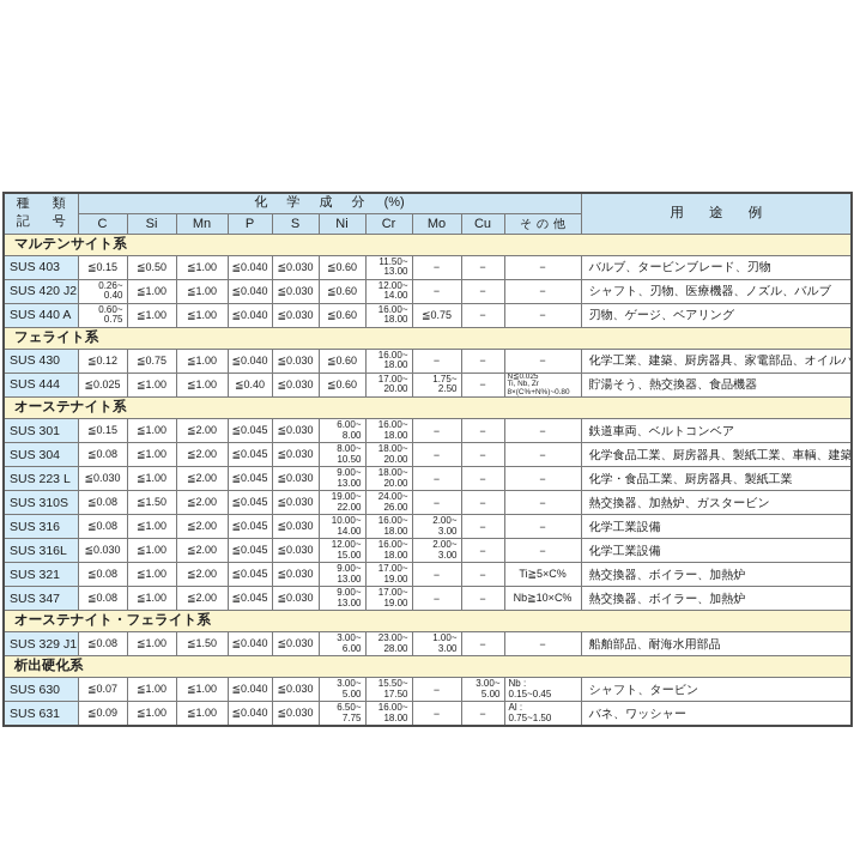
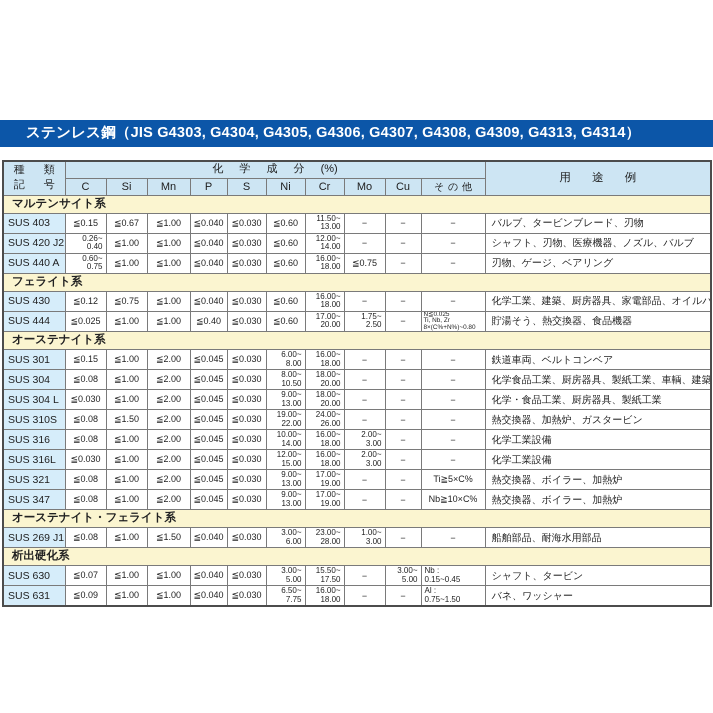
+ ステンレス鋼（JIS G4303, G4304, G4305, G4306, G4307, G4308, G4309, G4313, G4314）
  種 類 記 号	化 学 成 分 (%)	用 途 例
  C	Si	Mn	P	S	Ni	Cr	Mo	Cu	そ の 他
  マルテンサイト系
- SUS 403	≦0.15	≦0.50	≦1.00	≦0.040	≦0.030	≦0.60	11.50~ 13.00	−	−	−	バルブ、タービンブレード、刃物
+ SUS 403	≦0.15	≦0.67	≦1.00	≦0.040	≦0.030	≦0.60	11.50~ 13.00	−	−	−	バルブ、タービンブレード、刃物
  SUS 420 J2	0.26~ 0.40	≦1.00	≦1.00	≦0.040	≦0.030	≦0.60	12.00~ 14.00	−	−	−	シャフト、刃物、医療機器、ノズル、バルブ
  SUS 440 A	0.60~ 0.75	≦1.00	≦1.00	≦0.040	≦0.030	≦0.60	16.00~ 18.00	≦0.75	−	−	刃物、ゲージ、ベアリング
  フェライト系
  SUS 430	≦0.12	≦0.75	≦1.00	≦0.040	≦0.030	≦0.60	16.00~ 18.00	−	−	−	化学工業、建築、厨房器具、家電部品、オイルバ
  SUS 444	≦0.025	≦1.00	≦1.00	≦0.40	≦0.030	≦0.60	17.00~ 20.00	1.75~ 2.50	−		貯湯そう、熱交換器、食品機器
  オーステナイト系
  SUS 301	≦0.15	≦1.00	≦2.00	≦0.045	≦0.030	6.00~ 8.00	16.00~ 18.00	−	−	−	鉄道車両、ベルトコンベア
  SUS 304	≦0.08	≦1.00	≦2.00	≦0.045	≦0.030	8.00~ 10.50	18.00~ 20.00	−	−	−	化学食品工業、厨房器具、製紙工業、車輌、建築
- SUS 223 L	≦0.030	≦1.00	≦2.00	≦0.045	≦0.030	9.00~ 13.00	18.00~ 20.00	−	−	−	化学・食品工業、厨房器具、製紙工業
+ SUS 304 L	≦0.030	≦1.00	≦2.00	≦0.045	≦0.030	9.00~ 13.00	18.00~ 20.00	−	−	−	化学・食品工業、厨房器具、製紙工業
  SUS 310S	≦0.08	≦1.50	≦2.00	≦0.045	≦0.030	19.00~ 22.00	24.00~ 26.00	−	−	−	熱交換器、加熱炉、ガスタービン
  SUS 316	≦0.08	≦1.00	≦2.00	≦0.045	≦0.030	10.00~ 14.00	16.00~ 18.00	2.00~ 3.00	−	−	化学工業設備
  SUS 316L	≦0.030	≦1.00	≦2.00	≦0.045	≦0.030	12.00~ 15.00	16.00~ 18.00	2.00~ 3.00	−	−	化学工業設備
  SUS 321	≦0.08	≦1.00	≦2.00	≦0.045	≦0.030	9.00~ 13.00	17.00~ 19.00	−	−	Ti≧5×C%	熱交換器、ボイラー、加熱炉
  SUS 347	≦0.08	≦1.00	≦2.00	≦0.045	≦0.030	9.00~ 13.00	17.00~ 19.00	−	−	Nb≧10×C%	熱交換器、ボイラー、加熱炉
  オーステナイト・フェライト系
- SUS 329 J1	≦0.08	≦1.00	≦1.50	≦0.040	≦0.030	3.00~ 6.00	23.00~ 28.00	1.00~ 3.00	−	−	船舶部品、耐海水用部品
+ SUS 269 J1	≦0.08	≦1.00	≦1.50	≦0.040	≦0.030	3.00~ 6.00	23.00~ 28.00	1.00~ 3.00	−	−	船舶部品、耐海水用部品
  析出硬化系
  SUS 630	≦0.07	≦1.00	≦1.00	≦0.040	≦0.030	3.00~ 5.00	15.50~ 17.50	−	3.00~ 5.00	Nb : 0.15~0.45	シャフト、タービン
  SUS 631	≦0.09	≦1.00	≦1.00	≦0.040	≦0.030	6.50~ 7.75	16.00~ 18.00	−	−	Al : 0.75~1.50	バネ、ワッシャー
